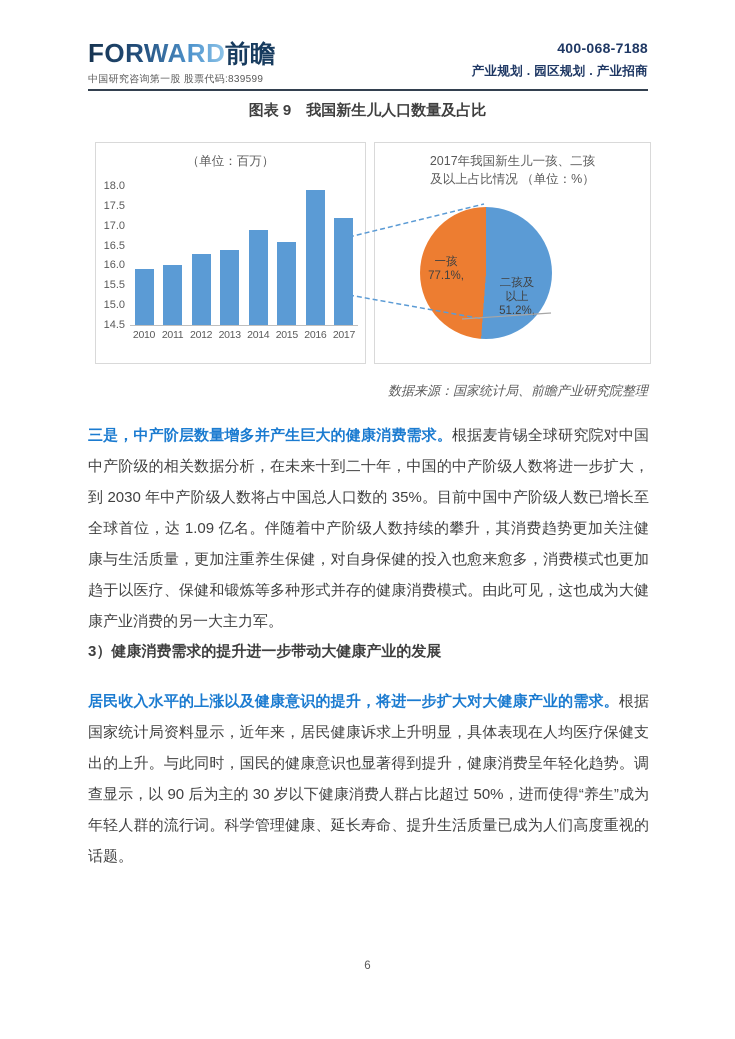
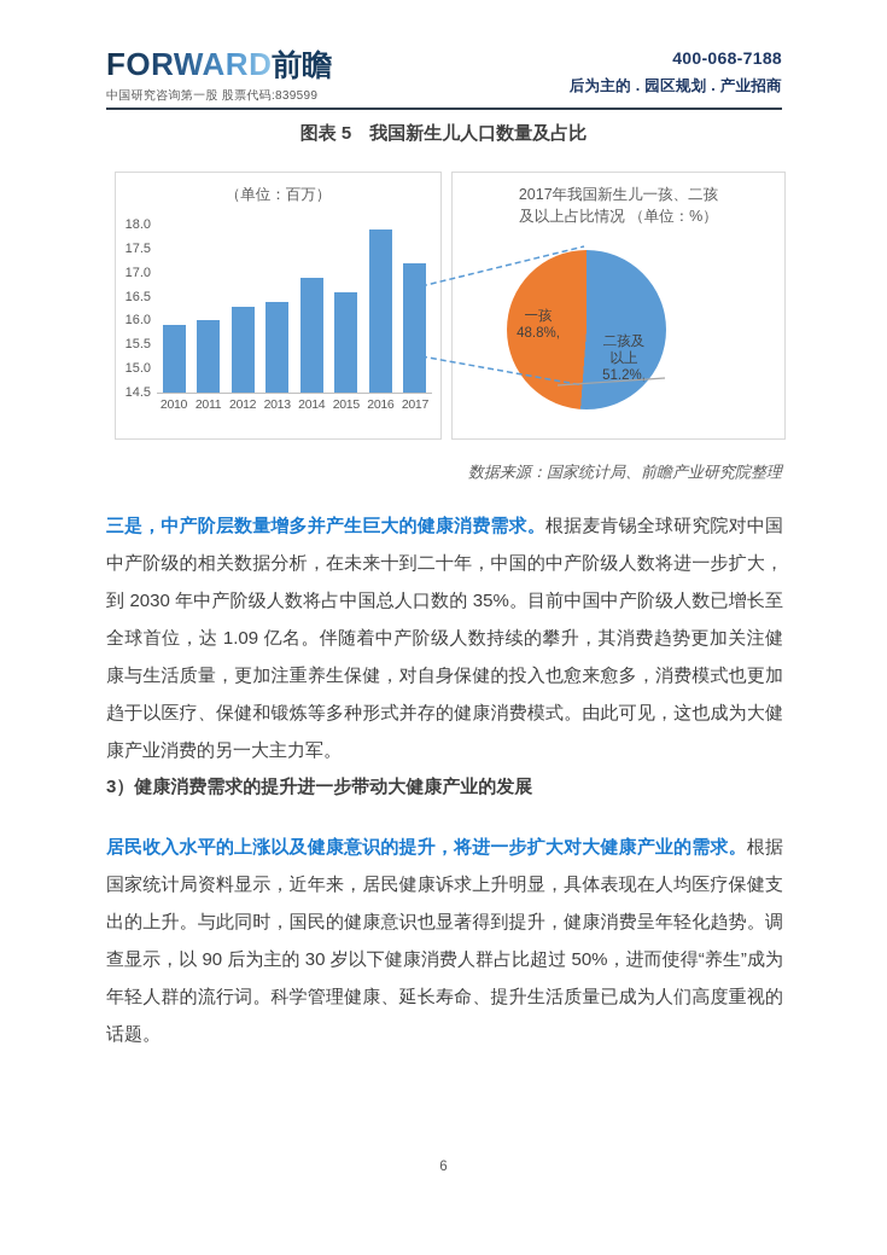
  FORWARD前瞻
  中国研究咨询第一股 股票代码:839599
  400-068-7188
- 产业规划 . 园区规划 . 产业招商
+ 后为主的 . 园区规划 . 产业招商
- 图表 9 我国新生儿人口数量及占比
+ 图表 5 我国新生儿人口数量及占比
  （单位：百万）
  18.0
  17.5
  17.0
  16.5
  16.0
  15.5
  15.0
  14.5
  2010
  2011
  2012
  2013
  2014
  2015
  2016
  2017
  2017年我国新生儿一孩、二孩
  及以上占比情况 （单位：%）
  一孩
- 77.1%,
+ 48.8%,
  二孩及
  以上
  51.2%,
  数据来源：国家统计局、前瞻产业研究院整理
  三是，中产阶层数量增多并产生巨大的健康消费需求。根据麦肯锡全球研究院对中国中产阶级的相关数据分析，在未来十到二十年，中国的中产阶级人数将进一步扩大，到 2030 年中产阶级人数将占中国总人口数的 35%。目前中国中产阶级人数已增长至全球首位，达 1.09 亿名。伴随着中产阶级人数持续的攀升，其消费趋势更加关注健康与生活质量，更加注重养生保健，对自身保健的投入也愈来愈多，消费模式也更加趋于以医疗、保健和锻炼等多种形式并存的健康消费模式。由此可见，这也成为大健康产业消费的另一大主力军。
  3）健康消费需求的提升进一步带动大健康产业的发展
  居民收入水平的上涨以及健康意识的提升，将进一步扩大对大健康产业的需求。根据国家统计局资料显示，近年来，居民健康诉求上升明显，具体表现在人均医疗保健支出的上升。与此同时，国民的健康意识也显著得到提升，健康消费呈年轻化趋势。调查显示，以 90 后为主的 30 岁以下健康消费人群占比超过 50%，进而使得“养生”成为年轻人群的流行词。科学管理健康、延长寿命、提升生活质量已成为人们高度重视的话题。
  6
